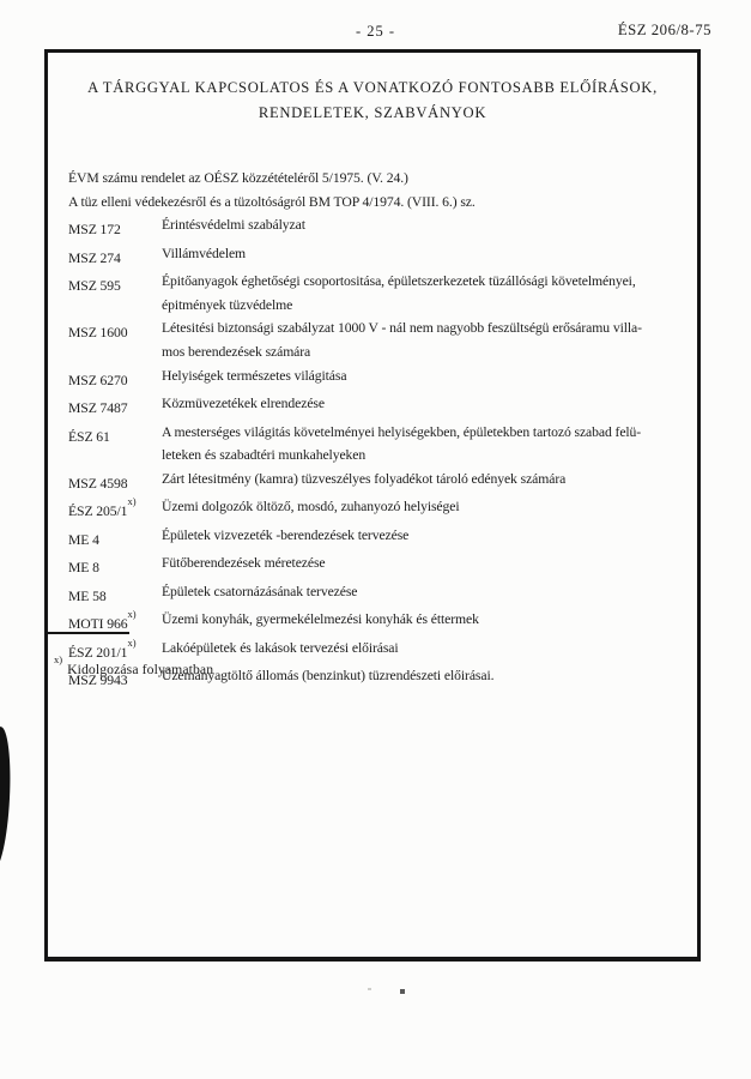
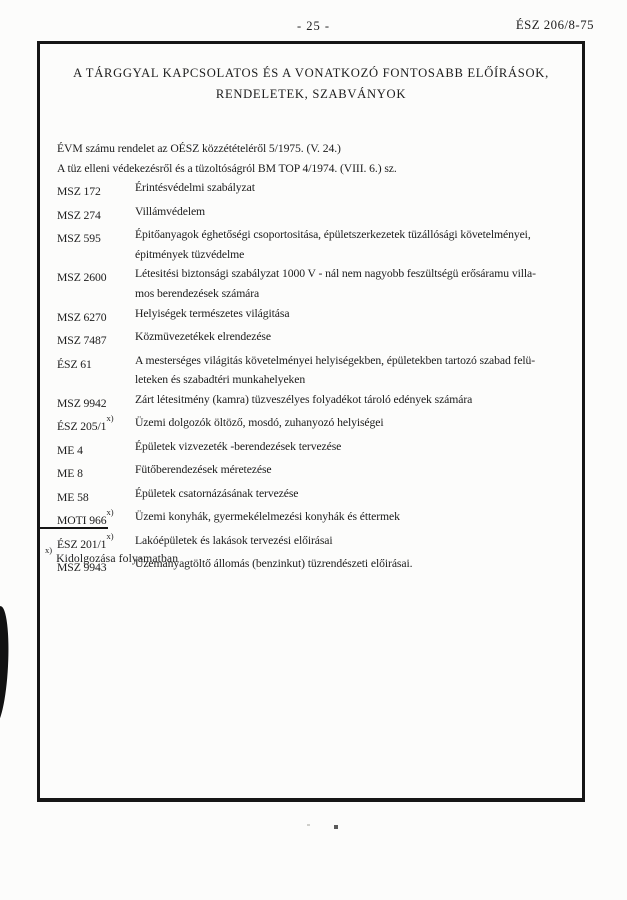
  - 25 -
  ÉSZ 206/8-75
  A TÁRGGYAL KAPCSOLATOS ÉS A VONATKOZÓ FONTOSABB ELŐÍRÁSOK,
  RENDELETEK, SZABVÁNYOK
  ÉVM számu rendelet az OÉSZ közzétételéről 5/1975. (V. 24.)
  A tüz elleni védekezésről és a tüzoltóságról BM TOP 4/1974. (VIII. 6.) sz.
  MSZ 172
  Érintésvédelmi szabályzat
  MSZ 274
  Villámvédelem
  MSZ 595
  Épitőanyagok éghetőségi csoportositása, épületszerkezetek tüzállósági követelményei,
  épitmények tüzvédelme
- MSZ 1600
+ MSZ 2600
  Létesitési biztonsági szabályzat 1000 V - nál nem nagyobb feszültségü erősáramu villa-
  mos berendezések számára
  MSZ 6270
  Helyiségek természetes világitása
  MSZ 7487
  Közmüvezetékek elrendezése
  ÉSZ 61
  A mesterséges világitás követelményei helyiségekben, épületekben tartozó szabad felü-
  leteken és szabadtéri munkahelyeken
- MSZ 4598
+ MSZ 9942
  Zárt létesitmény (kamra) tüzveszélyes folyadékot tároló edények számára
  ÉSZ 205/1x)
  Üzemi dolgozók öltöző, mosdó, zuhanyozó helyiségei
  ME 4
  Épületek vizvezeték -berendezések tervezése
  ME 8
  Fütőberendezések méretezése
  ME 58
  Épületek csatornázásának tervezése
  MOTI 966x)
  Üzemi konyhák, gyermekélelmezési konyhák és éttermek
  ÉSZ 201/1x)
  Lakóépületek és lakások tervezési előirásai
  MSZ 9943
  Üzemanyagtöltő állomás (benzinkut) tüzrendészeti előirásai.
  x)Kidolgozása folyamatban
